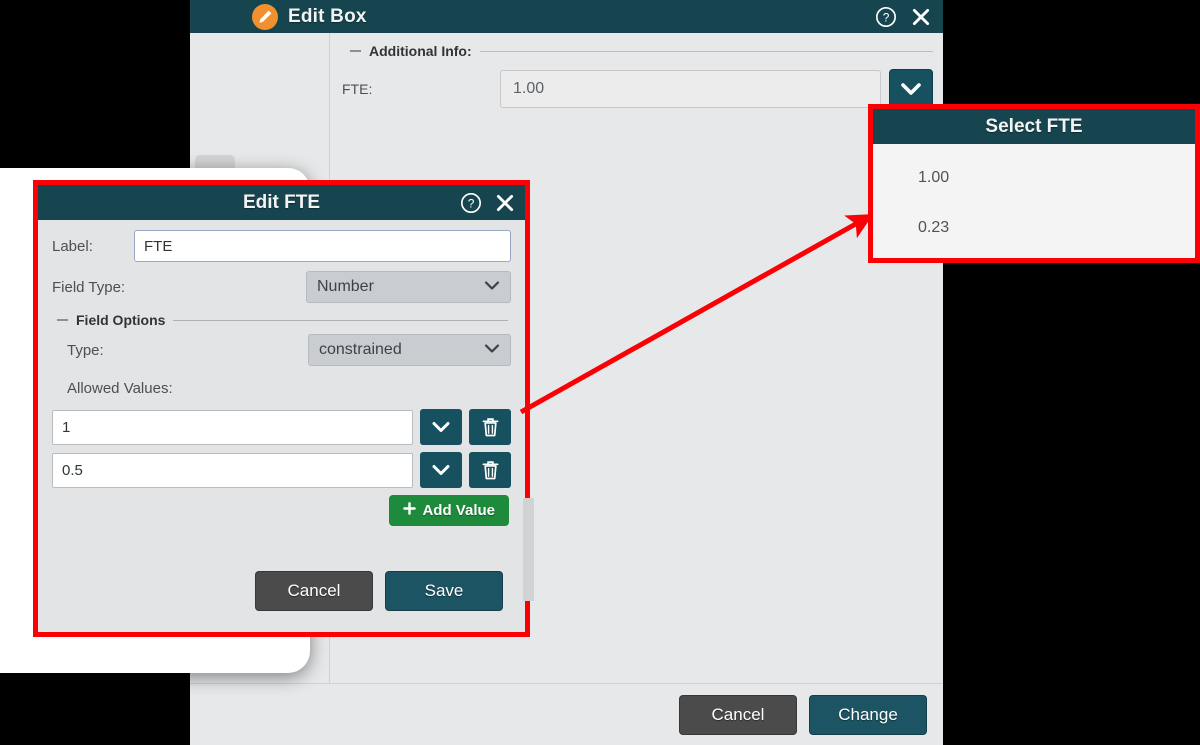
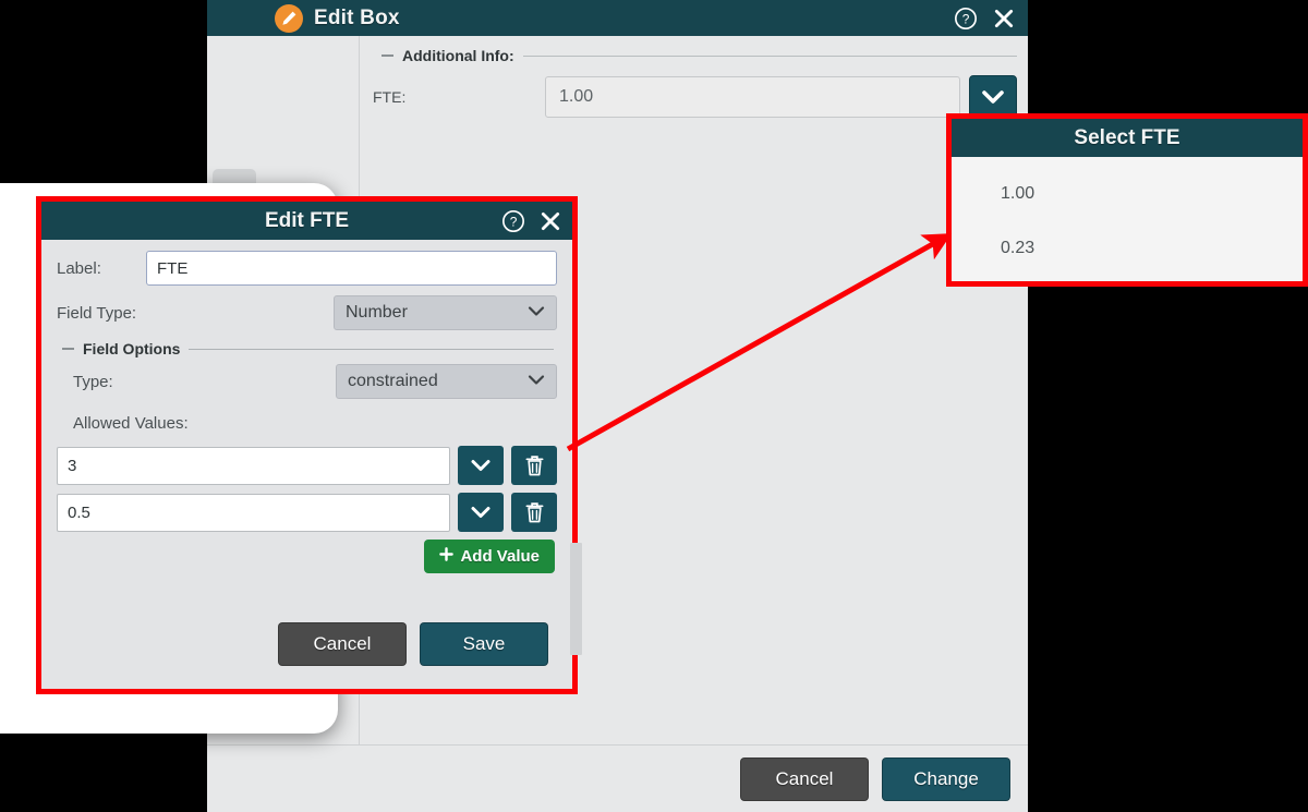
  Edit Box
  ?
  Additional Info:
  FTE:
  1.00
  Cancel
  Change
  Edit FTE
  ?
  Label:
  FTE
  Field Type:
  Number
  Field Options
  Type:
  constrained
  Allowed Values:
- 1
+ 3
  0.5
  Add Value
  Cancel
  Save
  Select FTE
  1.00
  0.23
